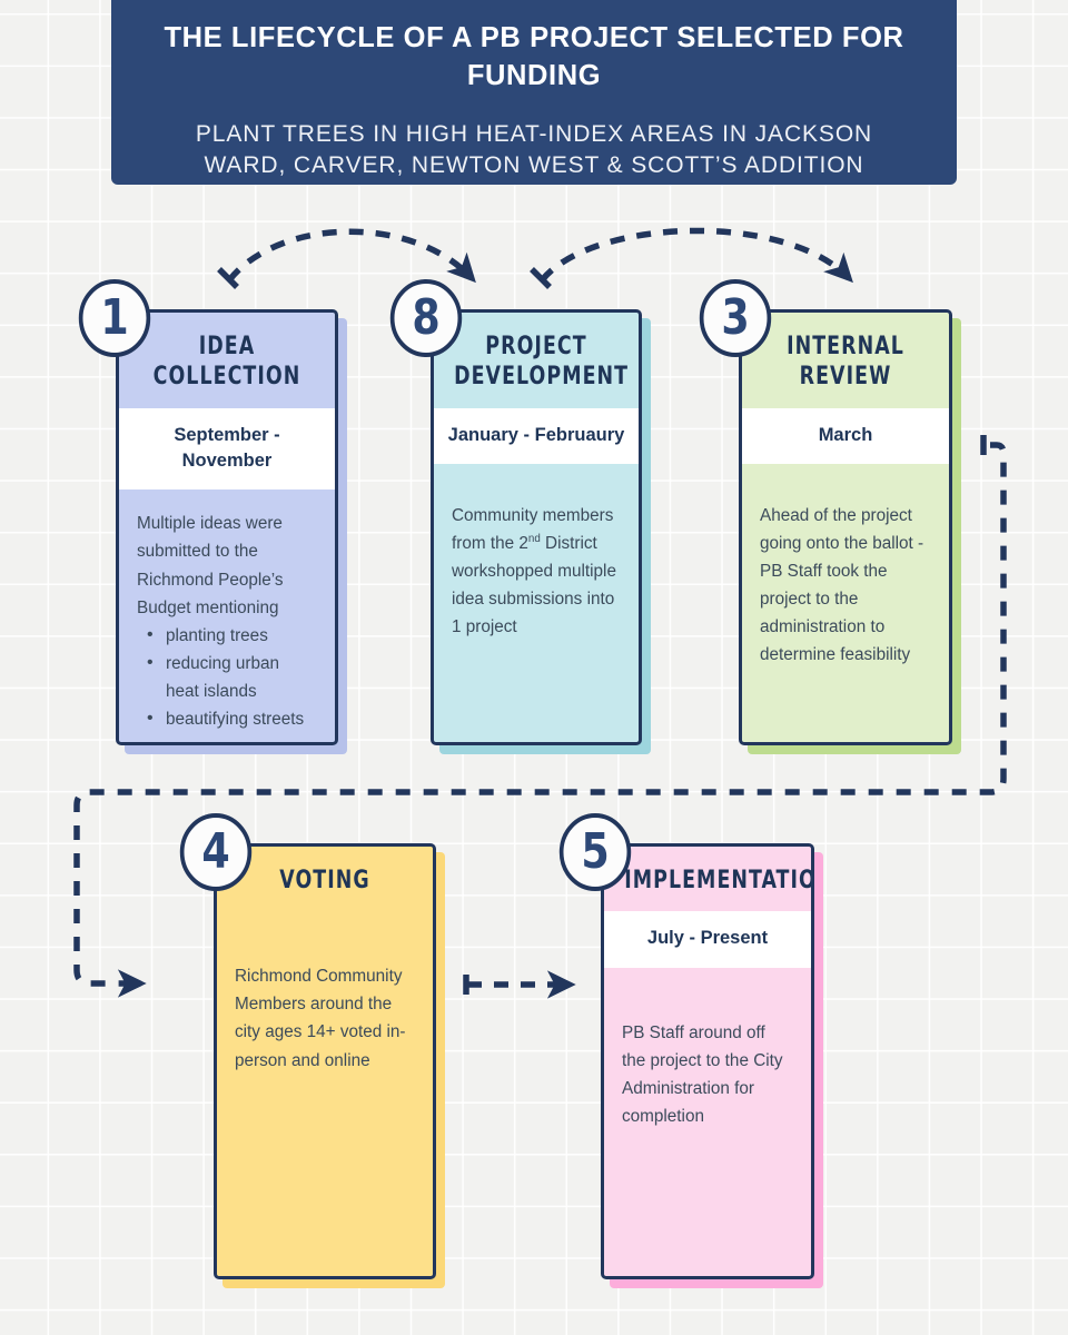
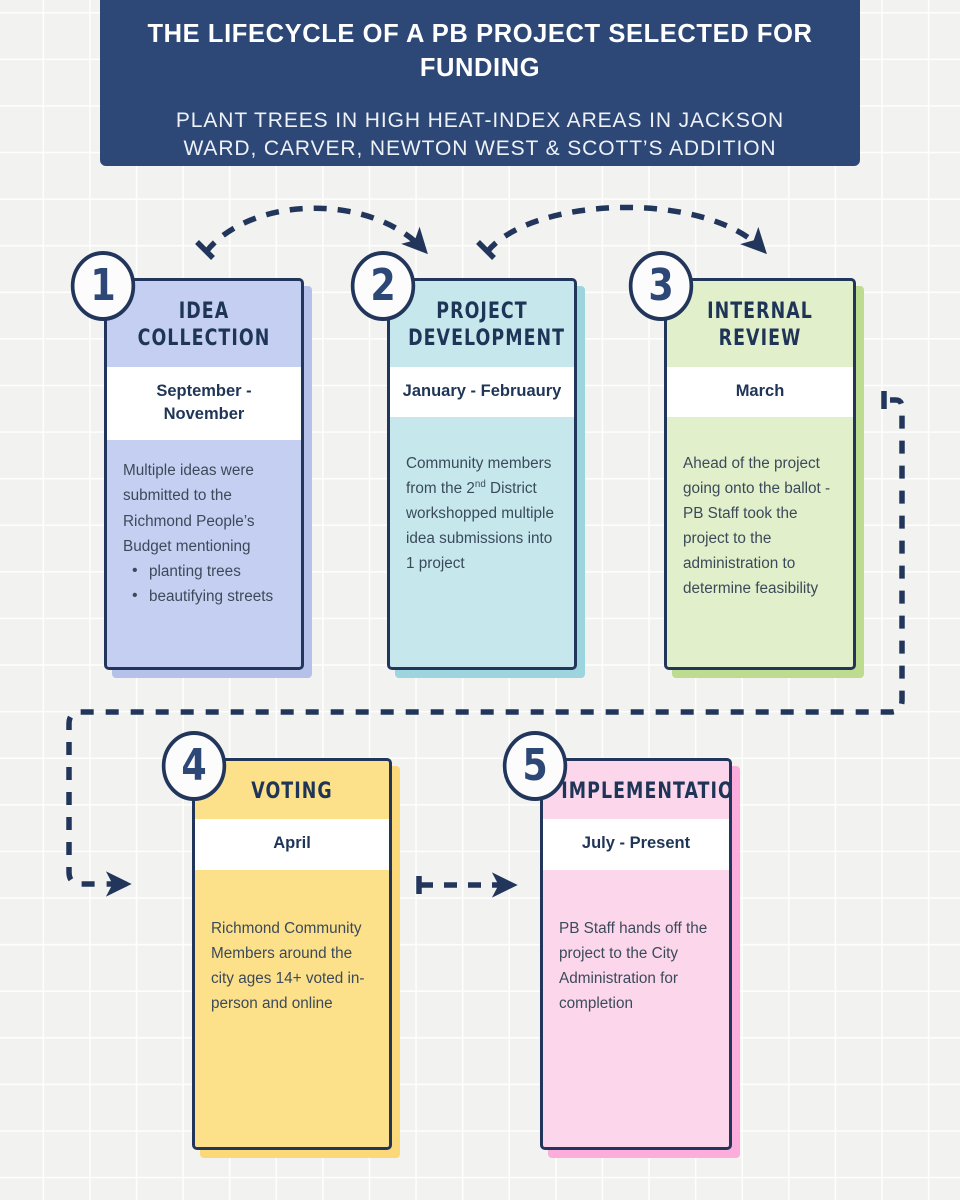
  THE LIFECYCLE OF A PB PROJECT SELECTED FOR FUNDING
  PLANT TREES IN HIGH HEAT-INDEX AREAS IN JACKSON WARD, CARVER, NEWTON WEST & SCOTT’S ADDITION
  IDEA COLLECTION
  September - November
  Multiple ideas were submitted to the Richmond People’s Budget mentioning
  planting trees
- reducing urban heat islands
  beautifying streets
  1
  PROJECT DEVELOPMENT
  January - Februaury
  Community members from the 2nd District workshopped multiple idea submissions into 1 project
- 8
+ 2
  INTERNAL REVIEW
  March
  Ahead of the project going onto the ballot - PB Staff took the project to the administration to determine feasibility
  3
  VOTING
+ April
  Richmond Community Members around the city ages 14+ voted in-person and online
  4
  IMPLEMENTATIO
  July - Present
- PB Staff around off the project to the City Administration for completion
+ PB Staff hands off the project to the City Administration for completion
  5
